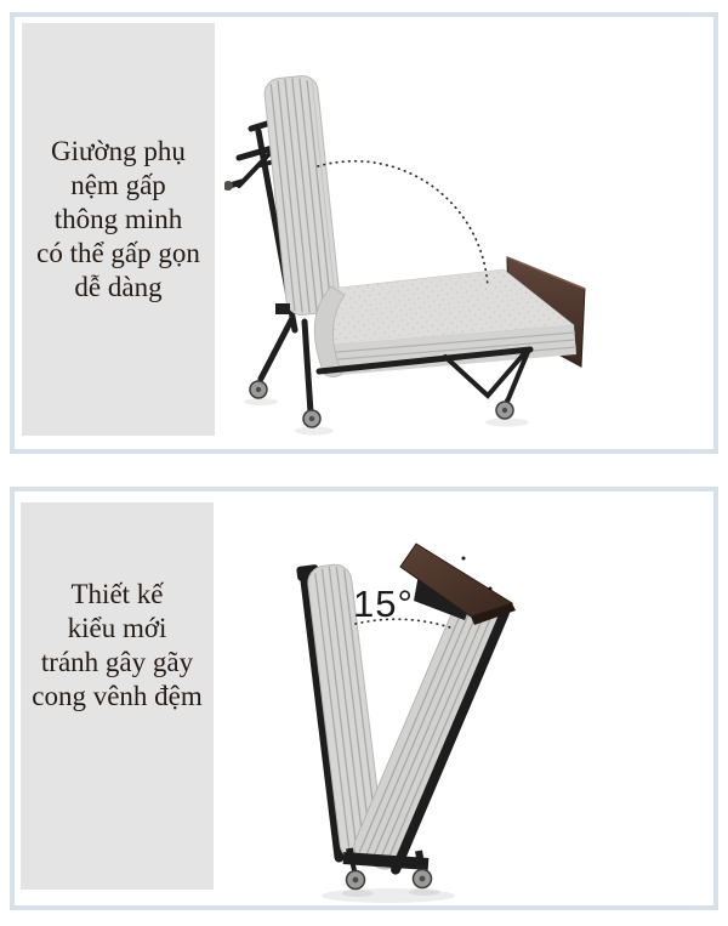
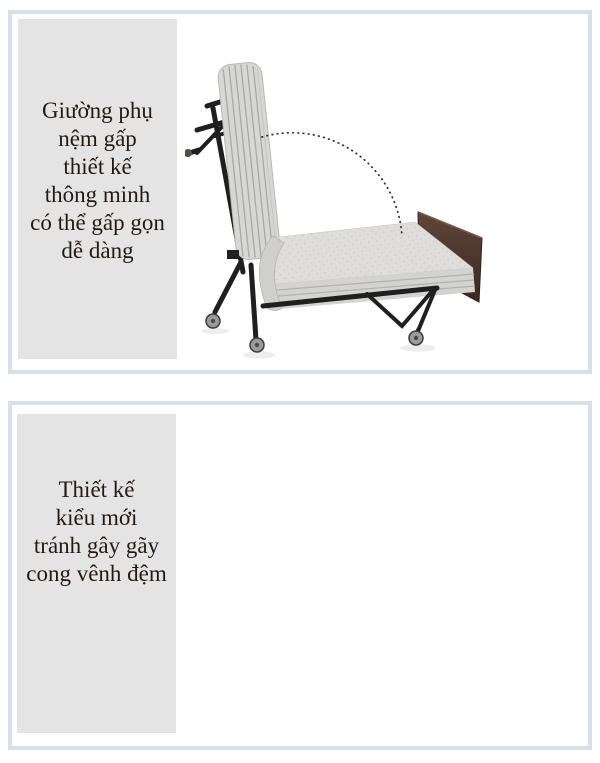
  Giường phụ
  nệm gấp
+ thiết kế
  thông minh
  có thể gấp gọn
  dễ dàng
  Thiết kế
  kiểu mới
  tránh gây gãy
  cong vênh đệm
- 15°
